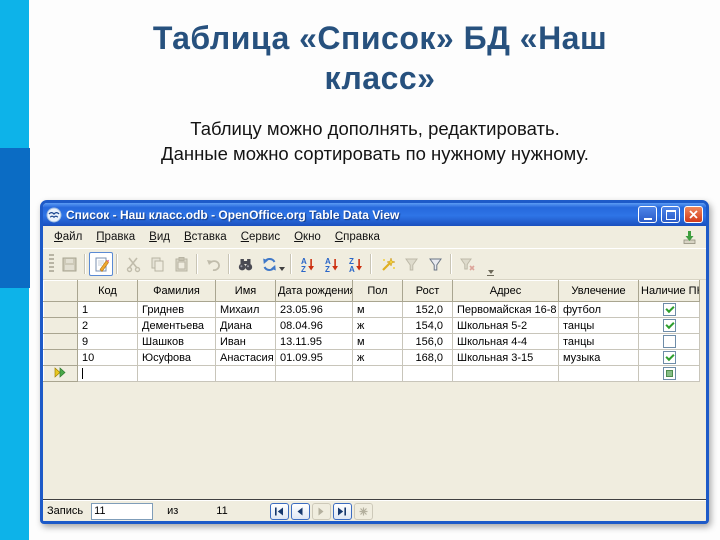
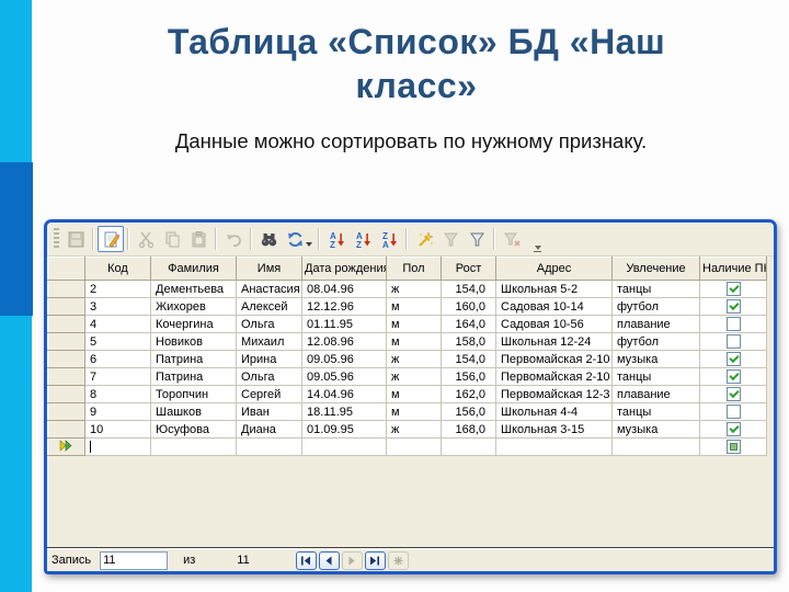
  Таблица «Список» БД «Наш
  класс»
- Таблицу можно дополнять, редактировать.
- Данные можно сортировать по нужному нужному.
+ Данные можно сортировать по нужному признаку.
- Список - Наш класс.odb - OpenOffice.org Table Data View
- Файл
- Правка
- Вид
- Вставка
- Сервис
- Окно
- Справка
  A
  Z
  A
  Z
  Z
  A
  	Код	Фамилия	Имя	Дата рождени	Пол	Рост	Адрес	Увлечение	Наличие П
- 	1	Гриднев	Михаил	23.05.96	м	152,0	Первомайская 16-8	футбол
- 	2	Дементьева	Диана	08.04.96	ж	154,0	Школьная 5-2	танцы
+ 	2	Дементьева	Анастасия	08.04.96	ж	154,0	Школьная 5-2	танцы
+ 	3	Жихорев	Алексей	12.12.96	м	160,0	Садовая 10-14	футбол
+ 	4	Кочергина	Ольга	01.11.95	м	164,0	Садовая 10-56	плавание
+ 	5	Новиков	Михаил	12.08.96	м	158,0	Школьная 12-24	футбол
+ 	6	Патрина	Ирина	09.05.96	ж	154,0	Первомайская 2-10	музыка
+ 	7	Патрина	Ольга	09.05.96	ж	156,0	Первомайская 2-10	танцы
+ 	8	Торопчин	Сергей	14.04.96	м	162,0	Первомайская 12-3	плавание
- 	9	Шашков	Иван	13.11.95	м	156,0	Школьная 4-4	танцы
+ 	9	Шашков	Иван	18.11.95	м	156,0	Школьная 4-4	танцы
- 	10	Юсуфова	Анастасия	01.09.95	ж	168,0	Школьная 3-15	музыка
+ 	10	Юсуфова	Диана	01.09.95	ж	168,0	Школьная 3-15	музыка
  Запись
  11
  из
  11
